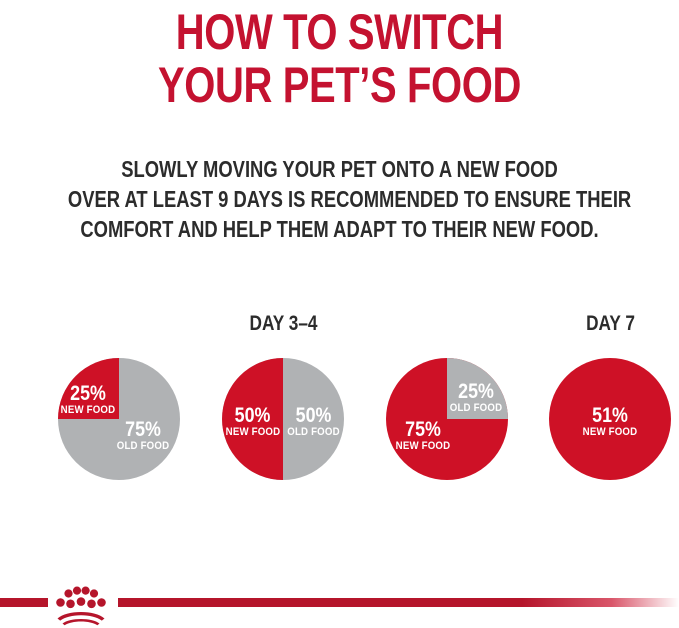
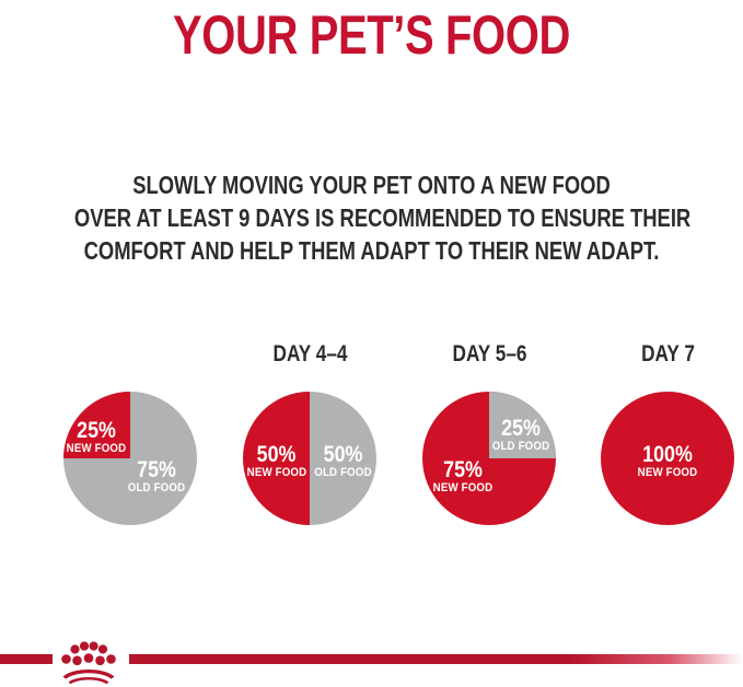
- HOW TO SWITCH
  YOUR PET’S FOOD
  SLOWLY MOVING YOUR PET ONTO A NEW FOOD
  OVER AT LEAST 9 DAYS IS RECOMMENDED TO ENSURE THEIR
- COMFORT AND HELP THEM ADAPT TO THEIR NEW FOOD.
+ COMFORT AND HELP THEM ADAPT TO THEIR NEW ADAPT.
  25%
  NEW FOOD
  75%
  OLD FOOD
- DAY 3–4
+ DAY 4–4
  50%
  NEW FOOD
  50%
  OLD FOOD
+ DAY 5–6
  25%
  OLD FOOD
  75%
  NEW FOOD
  DAY 7
- 51%
+ 100%
  NEW FOOD
